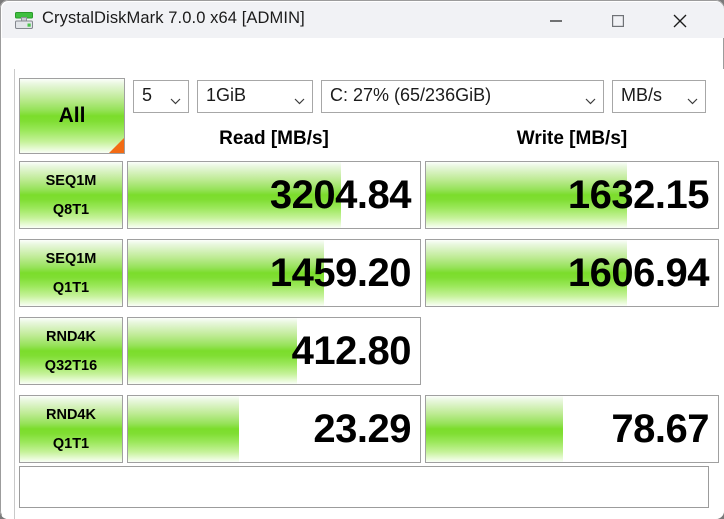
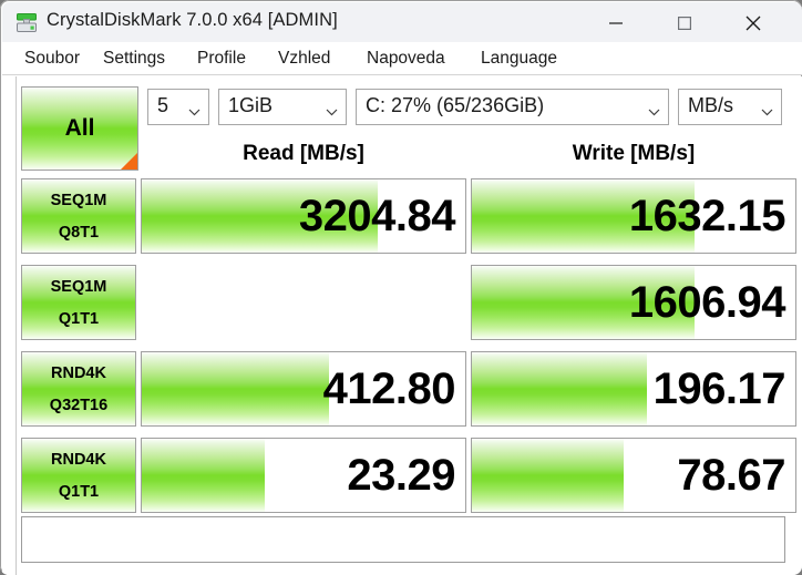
  CrystalDiskMark 7.0.0 x64 [ADMIN]
+ Soubor
+ Settings
+ Profile
+ Vzhled
+ Napoveda
+ Language
  All
  5
  1GiB
  C: 27% (65/236GiB)
  MB/s
  Read [MB/s]
  Write [MB/s]
  SEQ1M
  Q8T1
  3204.84
  1632.15
  SEQ1M
  Q1T1
- 1459.20
  1606.94
  RND4K
  Q32T16
  412.80
+ 196.17
  RND4K
  Q1T1
  23.29
  78.67
